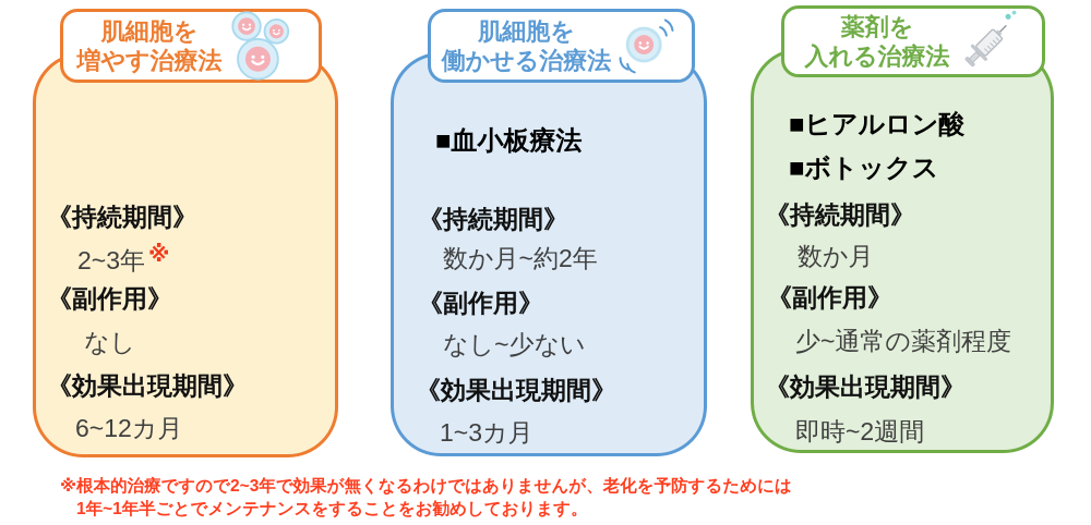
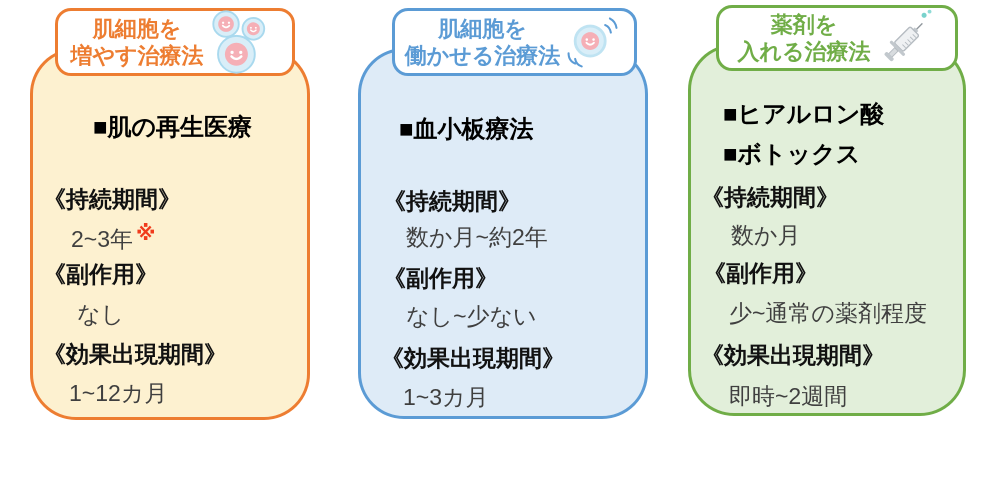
+ ■肌の再生医療
  《持続期間》
  2~3年 ※
  《副作用》
  なし
  《効果出現期間》
- 6~12カ月
+ 1~12カ月
  肌細胞を
  増やす治療法
  ■血小板療法
  《持続期間》
  数か月~約2年
  《副作用》
  なし~少ない
  《効果出現期間》
  1~3カ月
  肌細胞を
  働かせる治療法
  ■ヒアルロン酸
  ■ボトックス
  《持続期間》
  数か月
  《副作用》
  少~通常の薬剤程度
  《効果出現期間》
  即時~2週間
  薬剤を
  入れる治療法
- ※根本的治療ですので2~3年で効果が無くなるわけではありませんが、老化を予防するためには
- 1年~1年半ごとでメンテナンスをすることをお勧めしております。
